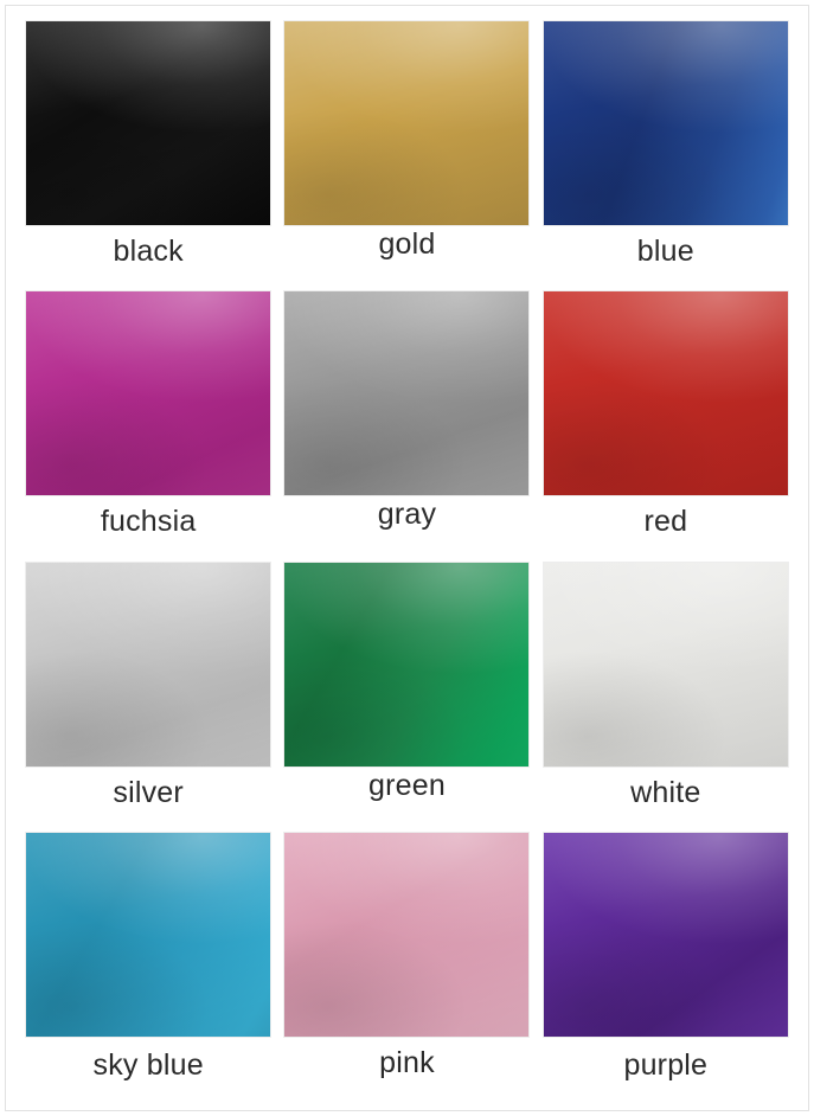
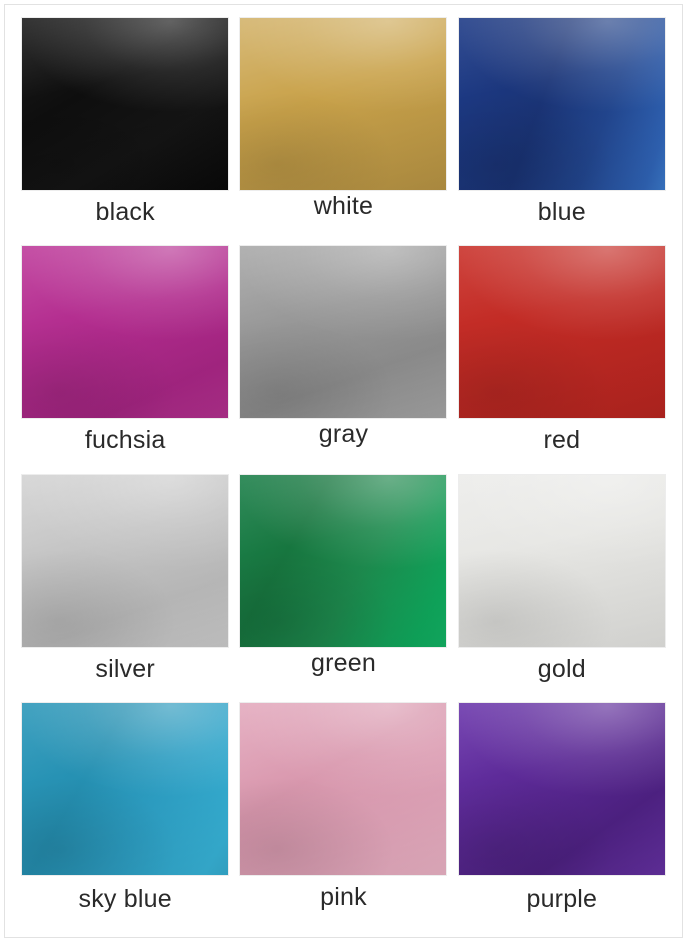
  black
- gold
+ white
  blue
  fuchsia
  gray
  red
  silver
  green
- white
+ gold
  sky blue
  pink
  purple
